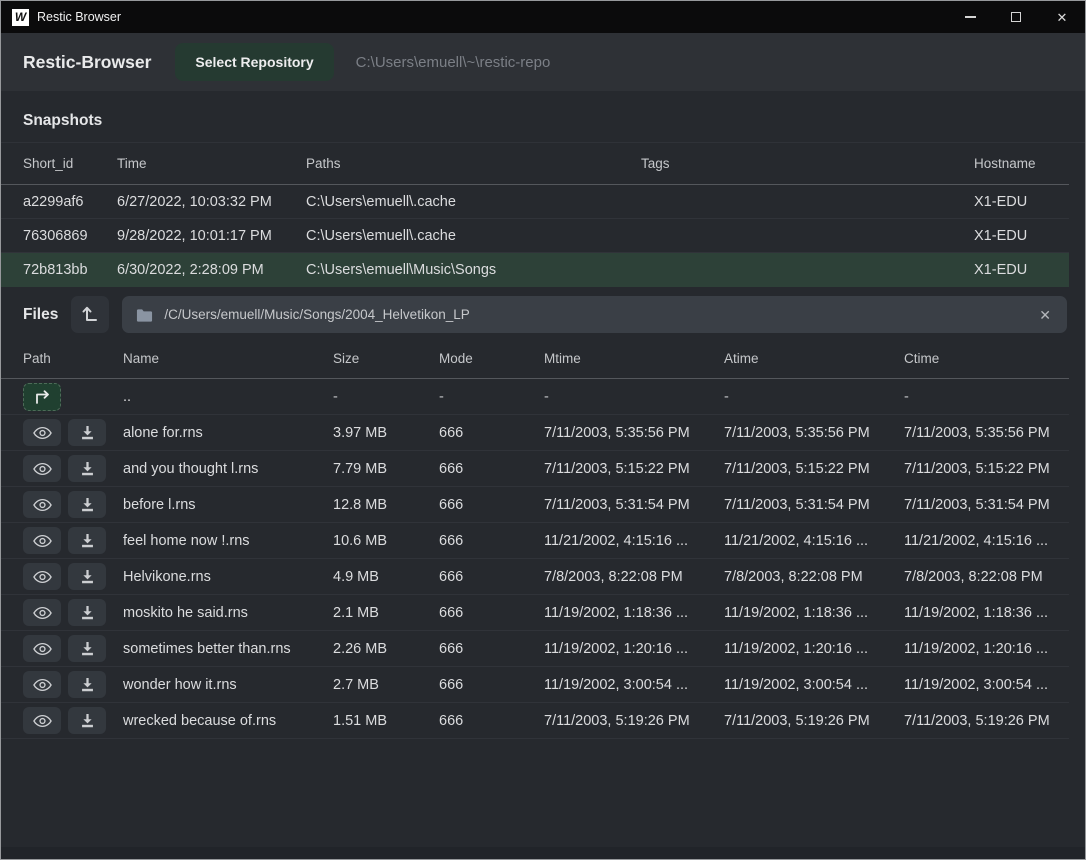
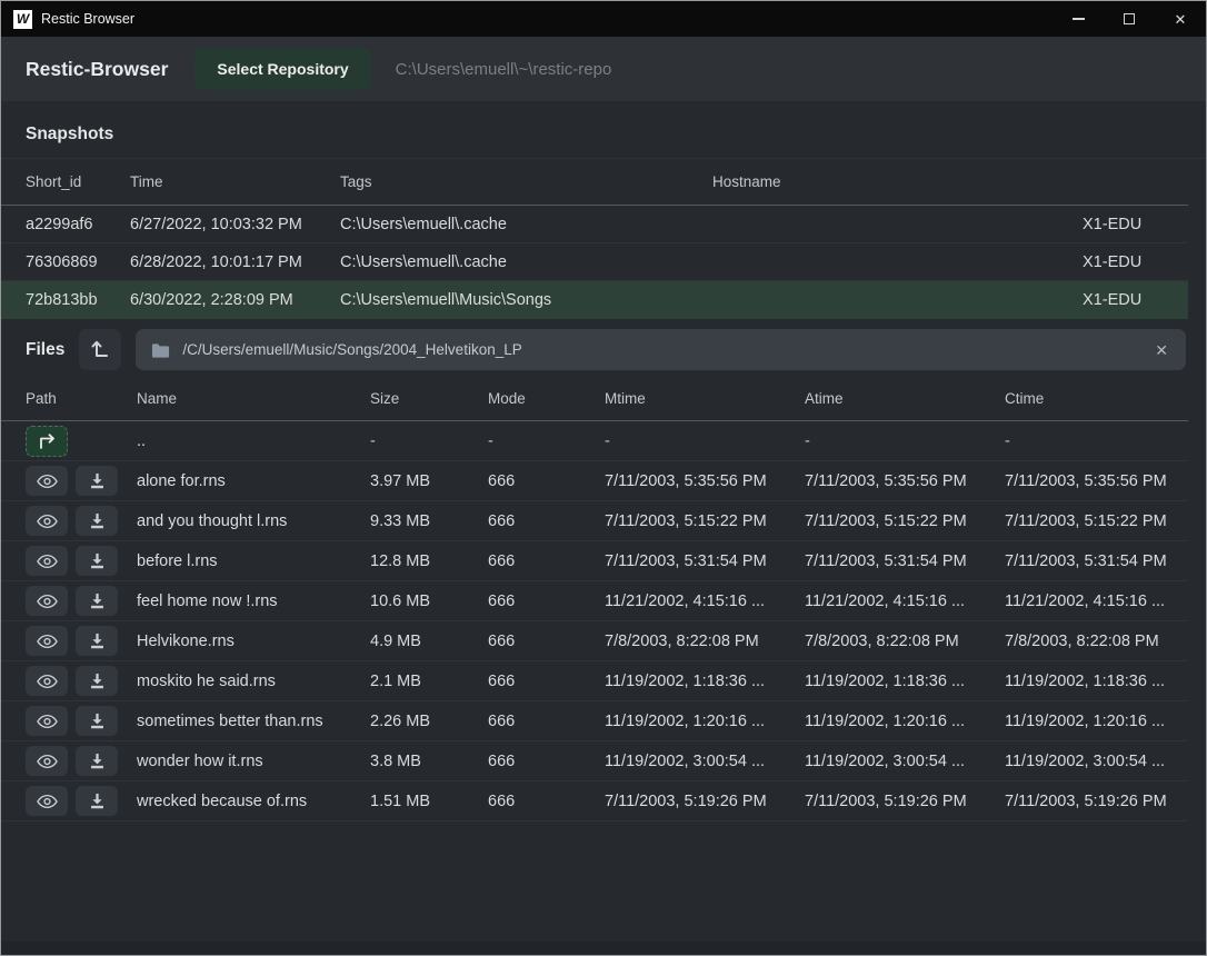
  W
  Restic Browser
  ✕
  Restic-Browser
  Select Repository
  C:\Users\emuell\~\restic-repo
  Snapshots
  Short_id
  Time
- Paths
  Tags
  Hostname
  a2299af6
  6/27/2022, 10:03:32 PM
  C:\Users\emuell\.cache
  X1-EDU
  76306869
- 9/28/2022, 10:01:17 PM
+ 6/28/2022, 10:01:17 PM
  C:\Users\emuell\.cache
  X1-EDU
  72b813bb
  6/30/2022, 2:28:09 PM
  C:\Users\emuell\Music\Songs
  X1-EDU
  Files
  /C/Users/emuell/Music/Songs/2004_Helvetikon_LP
  ✕
  Path
  Name
  Size
  Mode
  Mtime
  Atime
  Ctime
  ..
  -
  -
  -
  -
  -
  alone for.rns
  3.97 MB
  666
  7/11/2003, 5:35:56 PM
  7/11/2003, 5:35:56 PM
  7/11/2003, 5:35:56 PM
  and you thought l.rns
- 7.79 MB
+ 9.33 MB
  666
  7/11/2003, 5:15:22 PM
  7/11/2003, 5:15:22 PM
  7/11/2003, 5:15:22 PM
  before l.rns
  12.8 MB
  666
  7/11/2003, 5:31:54 PM
  7/11/2003, 5:31:54 PM
  7/11/2003, 5:31:54 PM
  feel home now !.rns
  10.6 MB
  666
  11/21/2002, 4:15:16 ...
  11/21/2002, 4:15:16 ...
  11/21/2002, 4:15:16 ...
  Helvikone.rns
  4.9 MB
  666
  7/8/2003, 8:22:08 PM
  7/8/2003, 8:22:08 PM
  7/8/2003, 8:22:08 PM
  moskito he said.rns
  2.1 MB
  666
  11/19/2002, 1:18:36 ...
  11/19/2002, 1:18:36 ...
  11/19/2002, 1:18:36 ...
  sometimes better than.rns
  2.26 MB
  666
  11/19/2002, 1:20:16 ...
  11/19/2002, 1:20:16 ...
  11/19/2002, 1:20:16 ...
  wonder how it.rns
- 2.7 MB
+ 3.8 MB
  666
  11/19/2002, 3:00:54 ...
  11/19/2002, 3:00:54 ...
  11/19/2002, 3:00:54 ...
  wrecked because of.rns
  1.51 MB
  666
  7/11/2003, 5:19:26 PM
  7/11/2003, 5:19:26 PM
  7/11/2003, 5:19:26 PM
